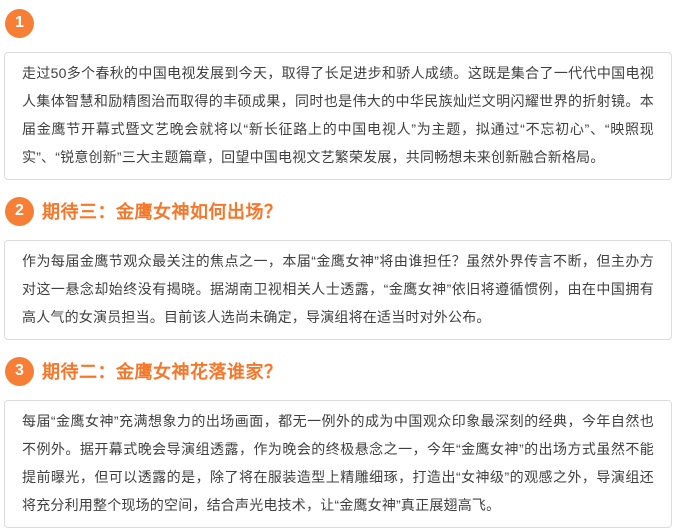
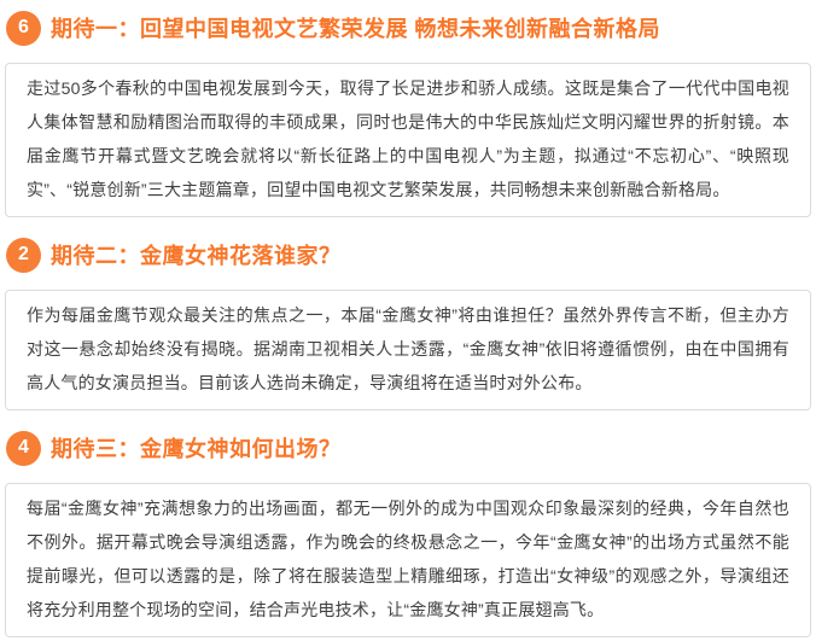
- 1
+ 6
+ 期待一：回望中国电视文艺繁荣发展 畅想未来创新融合新格局
  走过50多个春秋的中国电视发展到今天，取得了长足进步和骄人成绩。这既是集合了一代代中国电视人集体智慧和励精图治而取得的丰硕成果，同时也是伟大的中华民族灿烂文明闪耀世界的折射镜。本届金鹰节开幕式暨文艺晚会就将以“新长征路上的中国电视人”为主题，拟通过“不忘初心”、“映照现实”、“锐意创新”三大主题篇章，回望中国电视文艺繁荣发展，共同畅想未来创新融合新格局。
  2
- 期待三：金鹰女神如何出场？
+ 期待二：金鹰女神花落谁家？
  作为每届金鹰节观众最关注的焦点之一，本届“金鹰女神”将由谁担任？虽然外界传言不断，但主办方对这一悬念却始终没有揭晓。据湖南卫视相关人士透露，“金鹰女神”依旧将遵循惯例，由在中国拥有高人气的女演员担当。目前该人选尚未确定，导演组将在适当时对外公布。
- 3
+ 4
- 期待二：金鹰女神花落谁家？
+ 期待三：金鹰女神如何出场？
  每届“金鹰女神”充满想象力的出场画面，都无一例外的成为中国观众印象最深刻的经典，今年自然也不例外。据开幕式晚会导演组透露，作为晚会的终极悬念之一，今年“金鹰女神”的出场方式虽然不能提前曝光，但可以透露的是，除了将在服装造型上精雕细琢，打造出“女神级”的观感之外，导演组还将充分利用整个现场的空间，结合声光电技术，让“金鹰女神”真正展翅高飞。
